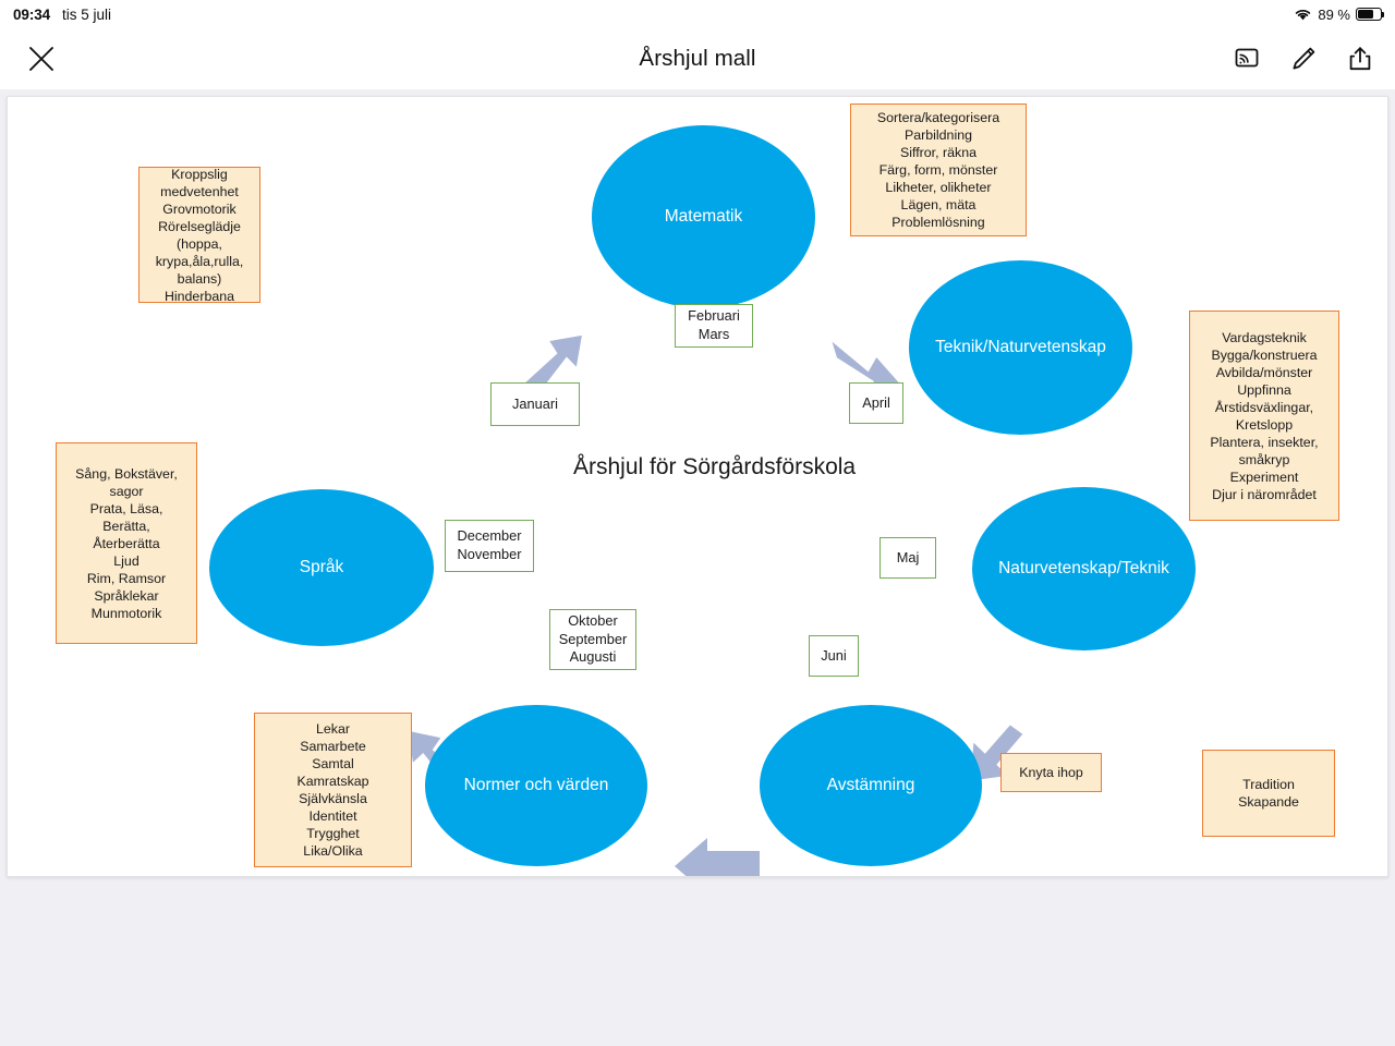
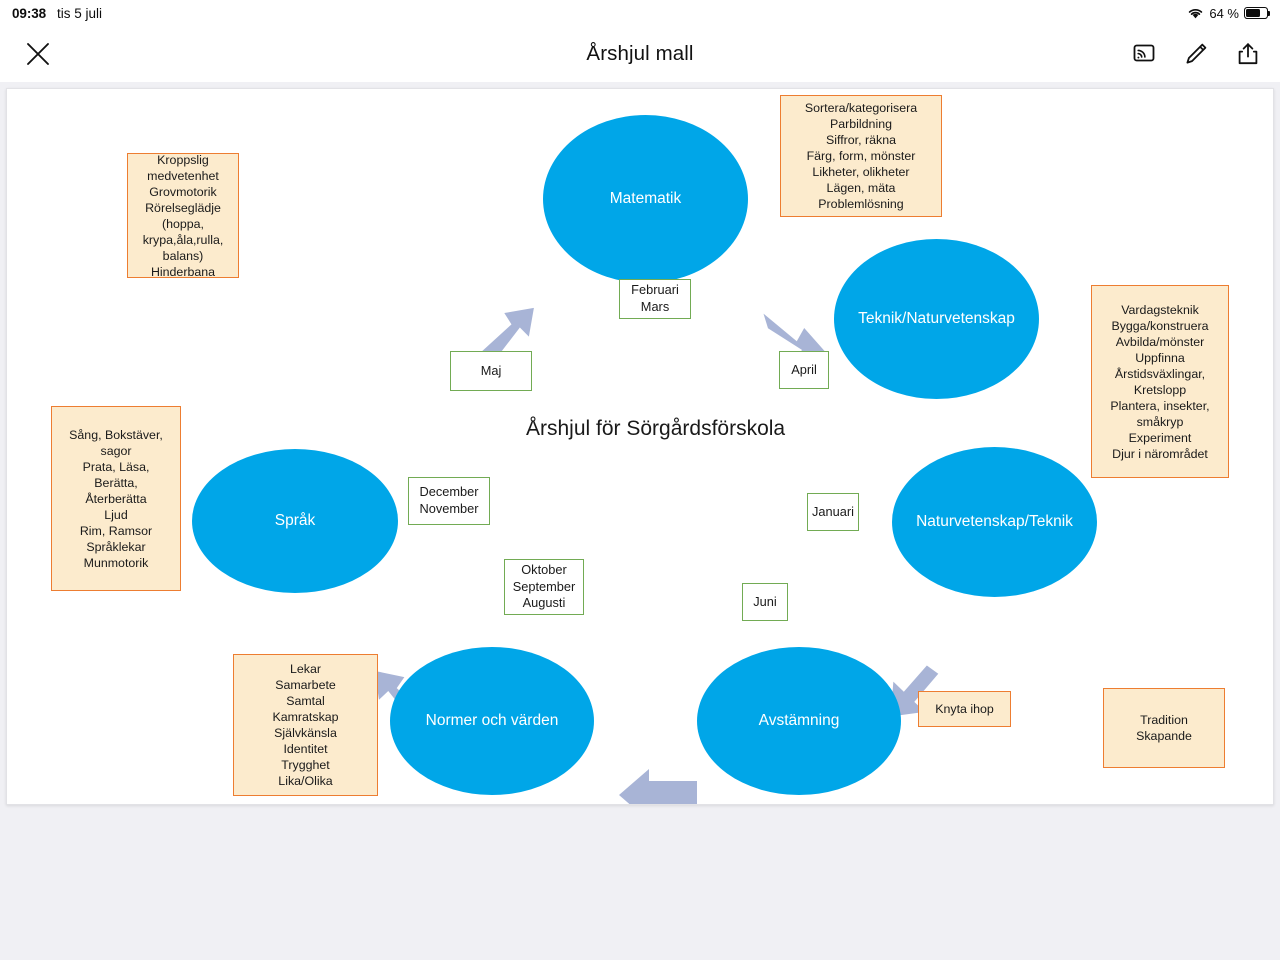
- 09:34
+ 09:38
  tis 5 juli
- 89 %
+ 64 %
  Årshjul mall
  Matematik
  Teknik/Naturvetenskap
  Språk
  Naturvetenskap/Teknik
  Normer och värden
  Avstämning
  Årshjul för Sörgårdsförskola
  Kroppslig
  medvetenhet
  Grovmotorik
  Rörelseglädje
  (hoppa,
  krypa,åla,rulla,
  balans)
  Hinderbana
  Sortera/kategorisera
  Parbildning
  Siffror, räkna
  Färg, form, mönster
  Likheter, olikheter
  Lägen, mäta
  Problemlösning
  Vardagsteknik
  Bygga/konstruera
  Avbilda/mönster
  Uppfinna
  Årstidsväxlingar,
  Kretslopp
  Plantera, insekter,
  småkryp
  Experiment
  Djur i närområdet
  Sång, Bokstäver,
  sagor
  Prata, Läsa,
  Berätta,
  Återberätta
  Ljud
  Rim, Ramsor
  Språklekar
  Munmotorik
  Lekar
  Samarbete
  Samtal
  Kamratskap
  Självkänsla
  Identitet
  Trygghet
  Lika/Olika
  Knyta ihop
  Tradition
  Skapande
- Januari
+ Maj
  Februari
  Mars
  April
- Maj
+ Januari
  Juni
  Oktober
  September
  Augusti
  December
  November
